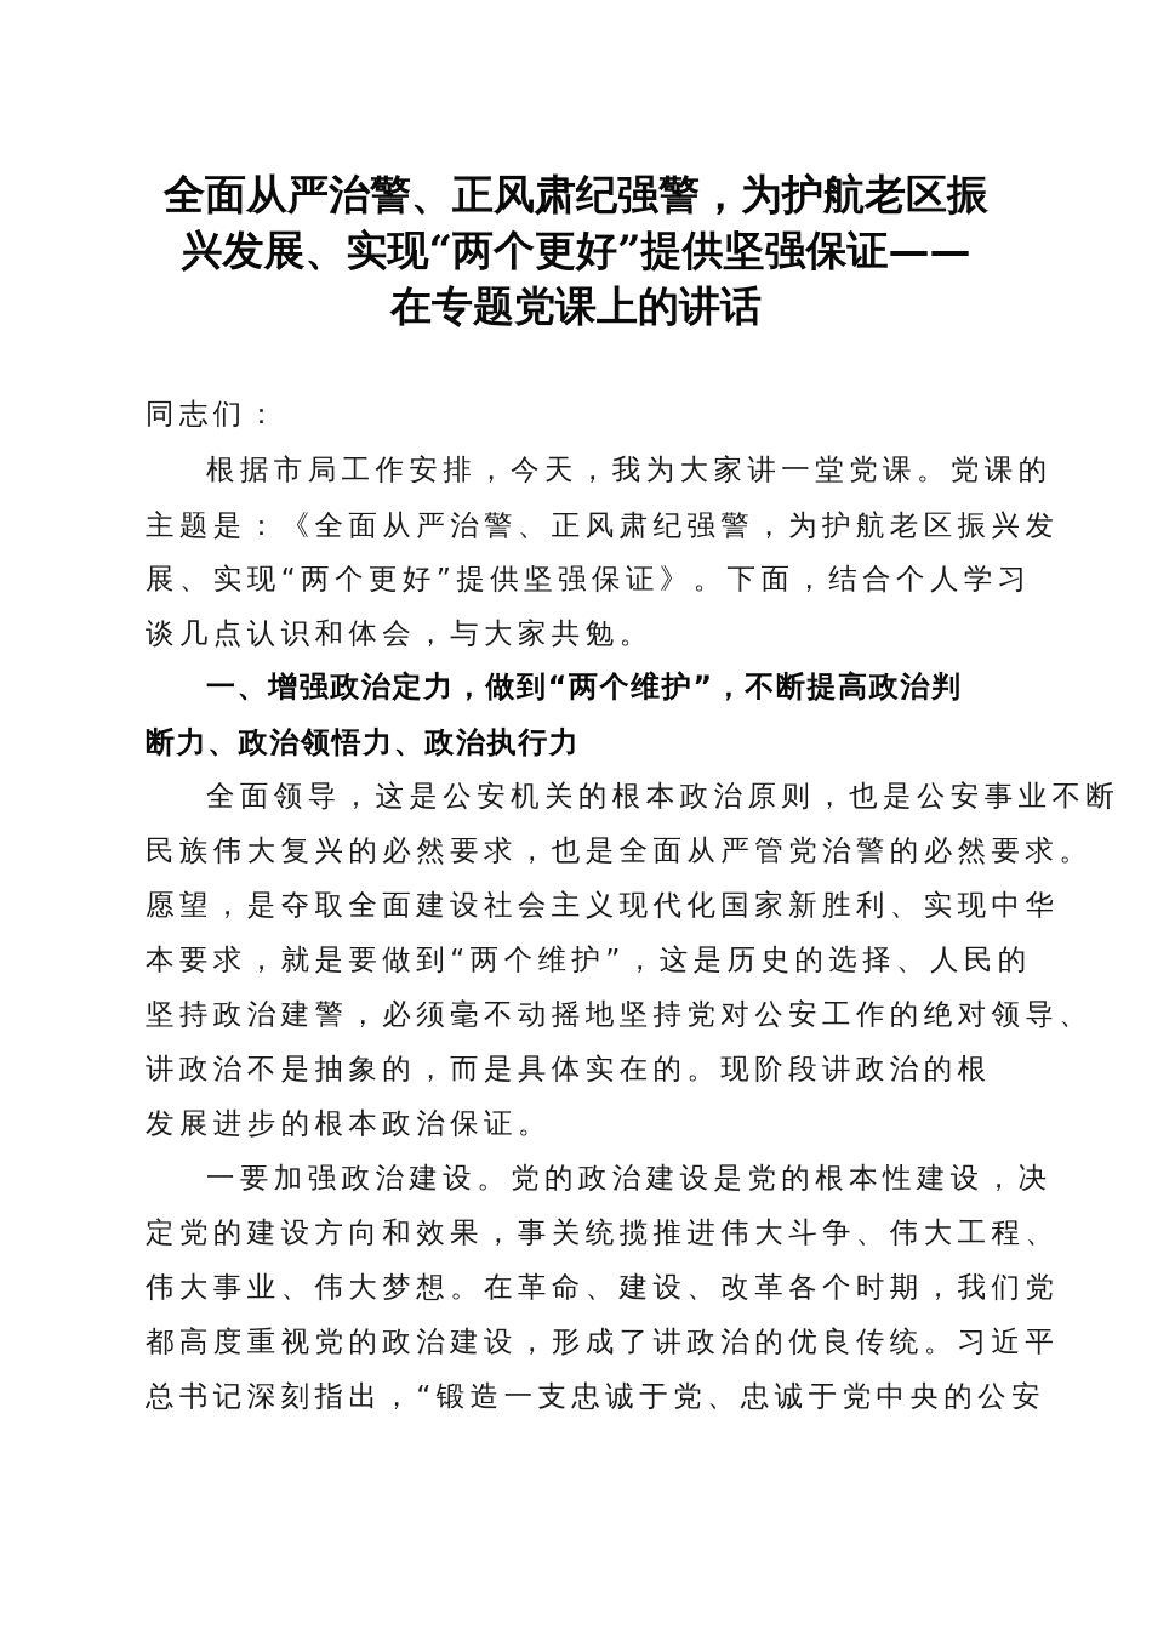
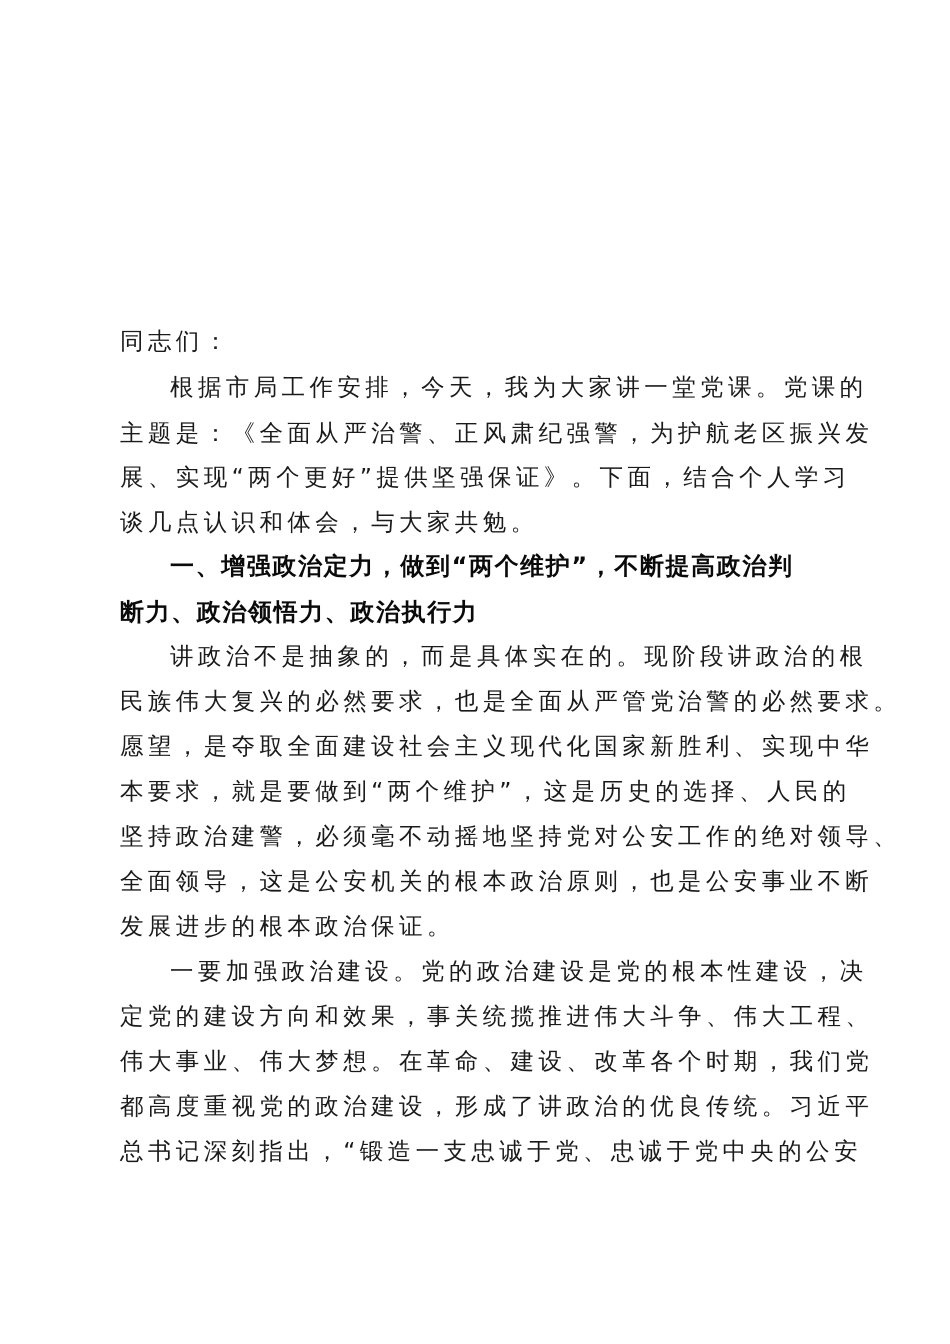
- 全面从严治警、正风肃纪强警，为护航老区振
- 兴发展、实现“两个更好”提供坚强保证——
- 在专题党课上的讲话
  同志们：
  根据市局工作安排，今天，我为大家讲一堂党课。党课的
  主题是：《全面从严治警、正风肃纪强警，为护航老区振兴发
  展、实现“两个更好”提供坚强保证》。下面，结合个人学习
  谈几点认识和体会，与大家共勉。
  一、增强政治定力，做到“两个维护”，不断提高政治判
  断力、政治领悟力、政治执行力
- 全面领导，这是公安机关的根本政治原则，也是公安事业不断
+ 讲政治不是抽象的，而是具体实在的。现阶段讲政治的根
  民族伟大复兴的必然要求，也是全面从严管党治警的必然要求。
  愿望，是夺取全面建设社会主义现代化国家新胜利、实现中华
  本要求，就是要做到“两个维护”，这是历史的选择、人民的
  坚持政治建警，必须毫不动摇地坚持党对公安工作的绝对领导、
- 讲政治不是抽象的，而是具体实在的。现阶段讲政治的根
+ 全面领导，这是公安机关的根本政治原则，也是公安事业不断
  发展进步的根本政治保证。
  一要加强政治建设。党的政治建设是党的根本性建设，决
  定党的建设方向和效果，事关统揽推进伟大斗争、伟大工程、
  伟大事业、伟大梦想。在革命、建设、改革各个时期，我们党
  都高度重视党的政治建设，形成了讲政治的优良传统。习近平
  总书记深刻指出，“锻造一支忠诚于党、忠诚于党中央的公安
